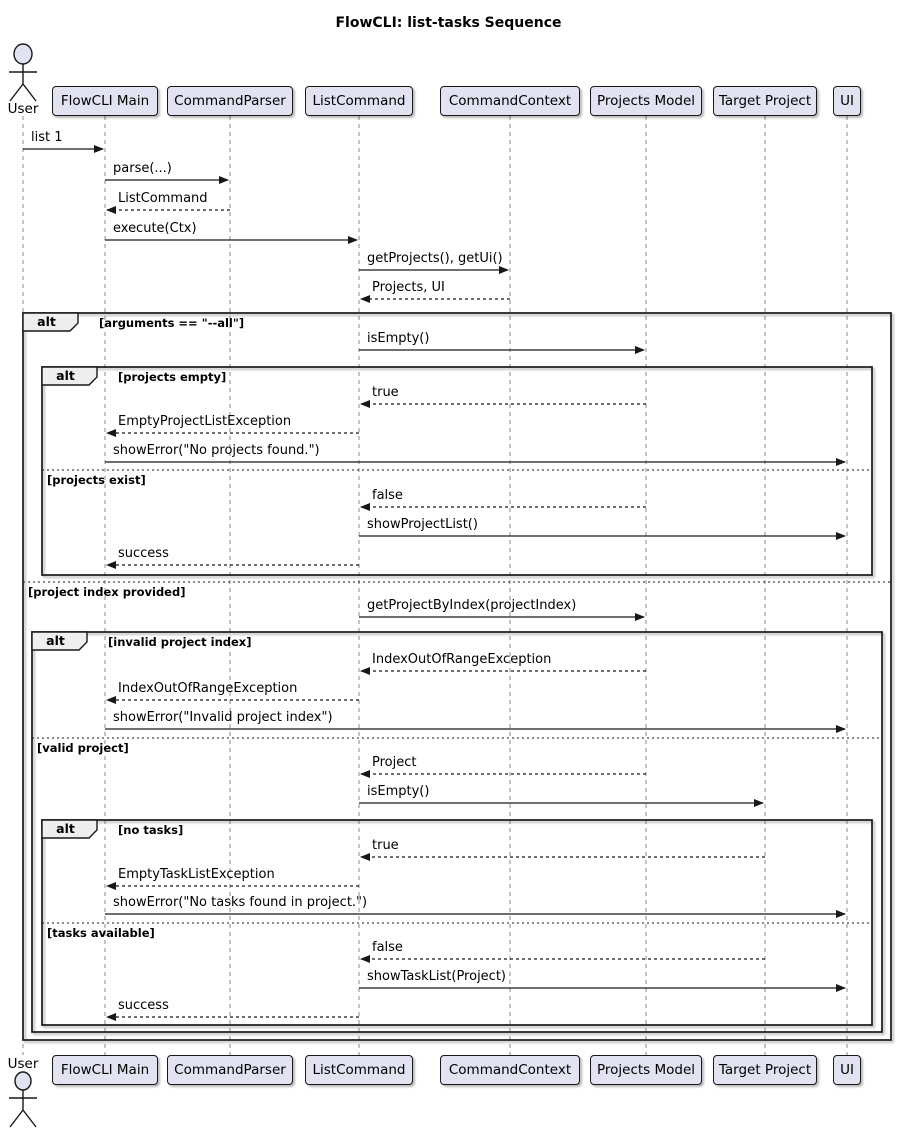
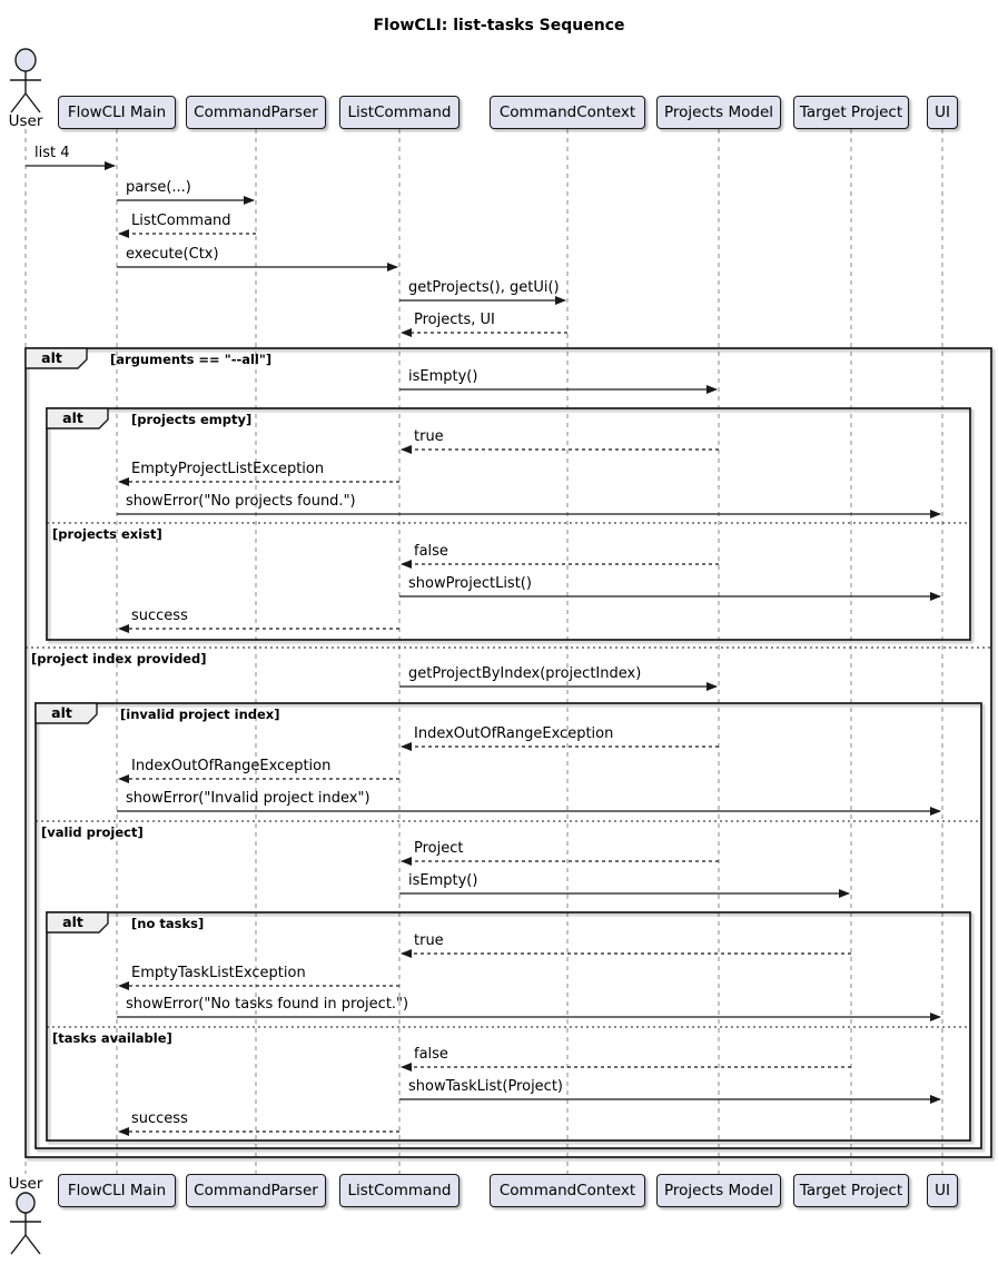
  FlowCLI: list-tasks Sequence
  FlowCLI Main
  FlowCLI Main
  CommandParser
  CommandParser
  ListCommand
  ListCommand
  CommandContext
  CommandContext
  Projects Model
  Projects Model
  Target Project
  Target Project
  UI
  UI
  alt
  [arguments == "--all"]
  [project index provided]
  alt
  [projects empty]
  [projects exist]
  alt
  [invalid project index]
  [valid project]
  alt
  [no tasks]
  [tasks available]
- list 1
+ list 4
  parse(...)
  ListCommand
  execute(Ctx)
  getProjects(), getUi()
  Projects, UI
  isEmpty()
  true
  EmptyProjectListException
  showError("No projects found.")
  false
  showProjectList()
  success
  getProjectByIndex(projectIndex)
  IndexOutOfRangeException
  IndexOutOfRangeException
  showError("Invalid project index")
  Project
  isEmpty()
  true
  EmptyTaskListException
  showError("No tasks found in project.")
  false
  showTaskList(Project)
  success
  User
  User
